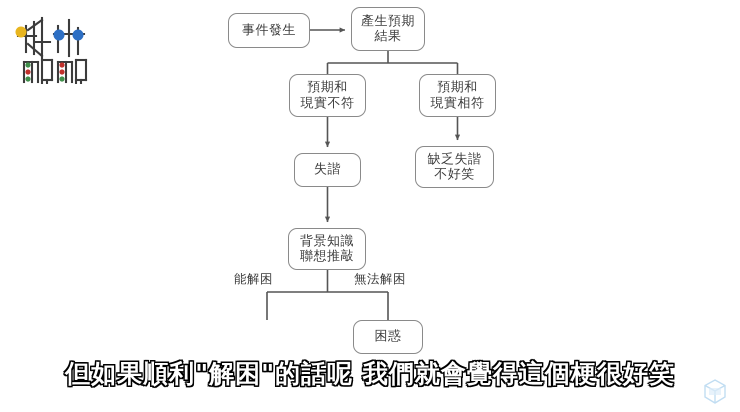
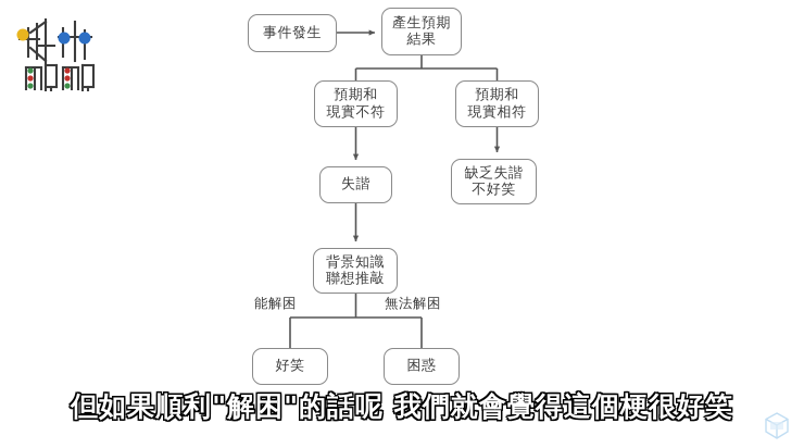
  事件發生
  產生預期
  結果
  預期和
  現實不符
  預期和
  現實相符
  失諧
  缺乏失諧
  不好笑
  背景知識
  聯想推敲
+ 好笑
  困惑
  能解困
  無法解困
  但如果順利"解困"的話呢 我們就會覺得這個梗很好笑
